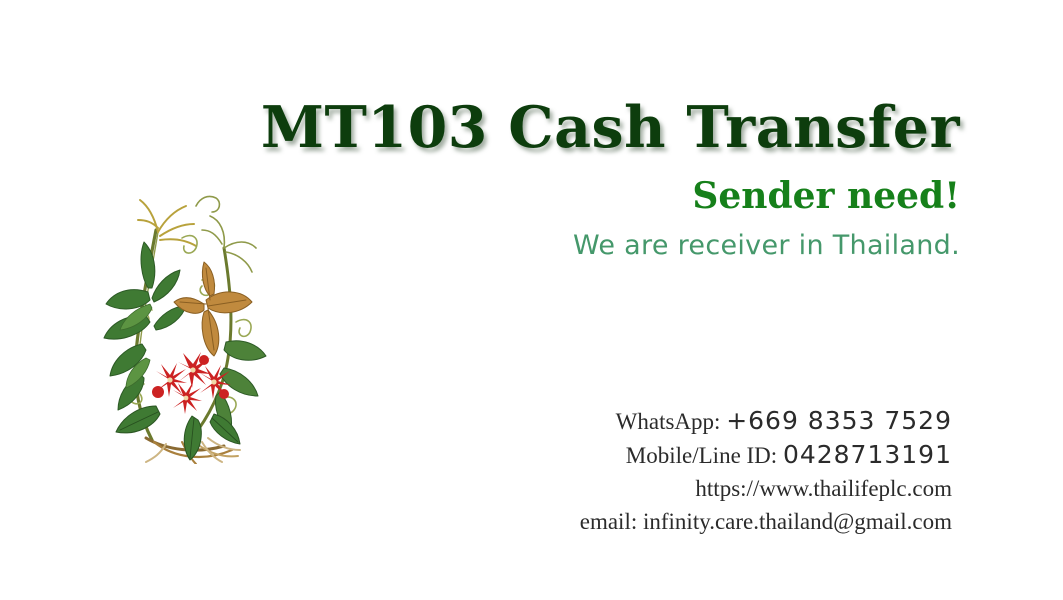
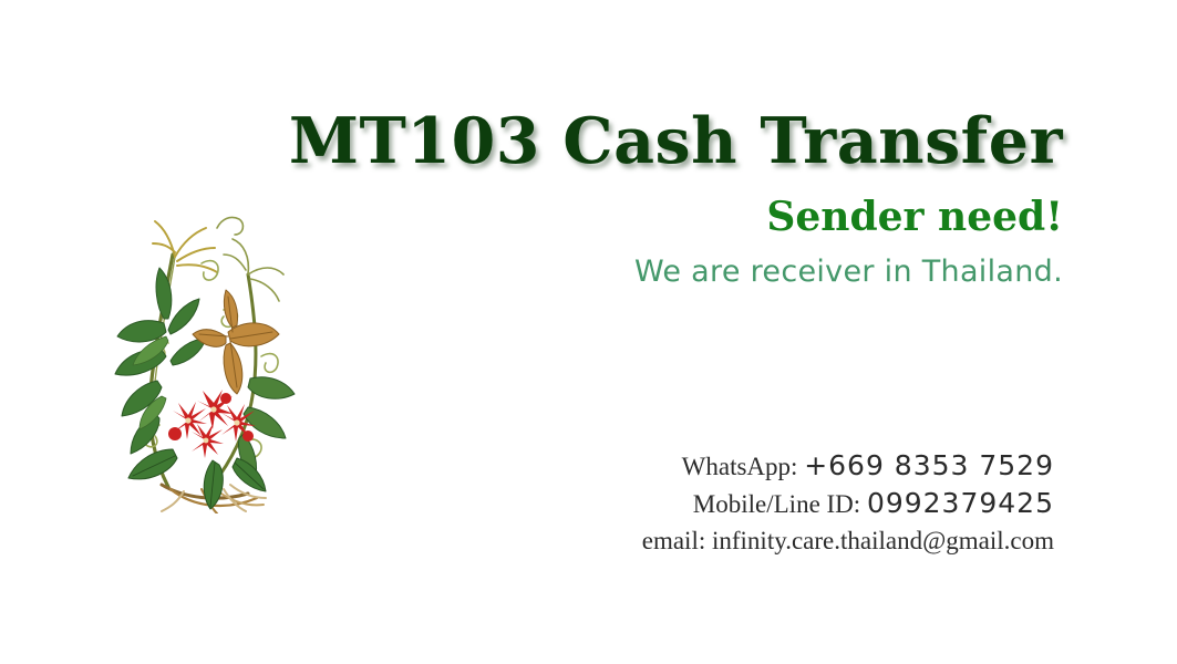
  MT103 Cash Transfer
  Sender need!
  We are receiver in Thailand.
  WhatsApp: +669 8353 7529
- Mobile/Line ID: 0428713191
+ Mobile/Line ID: 0992379425
- https://www.thailifeplc.com
  email: infinity.care.thailand@gmail.com
